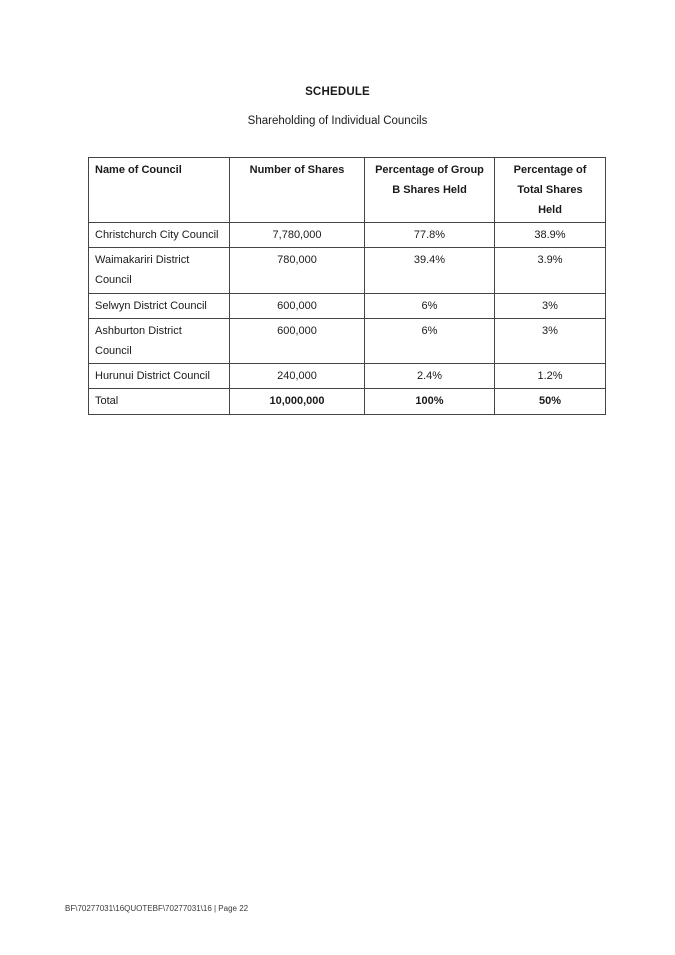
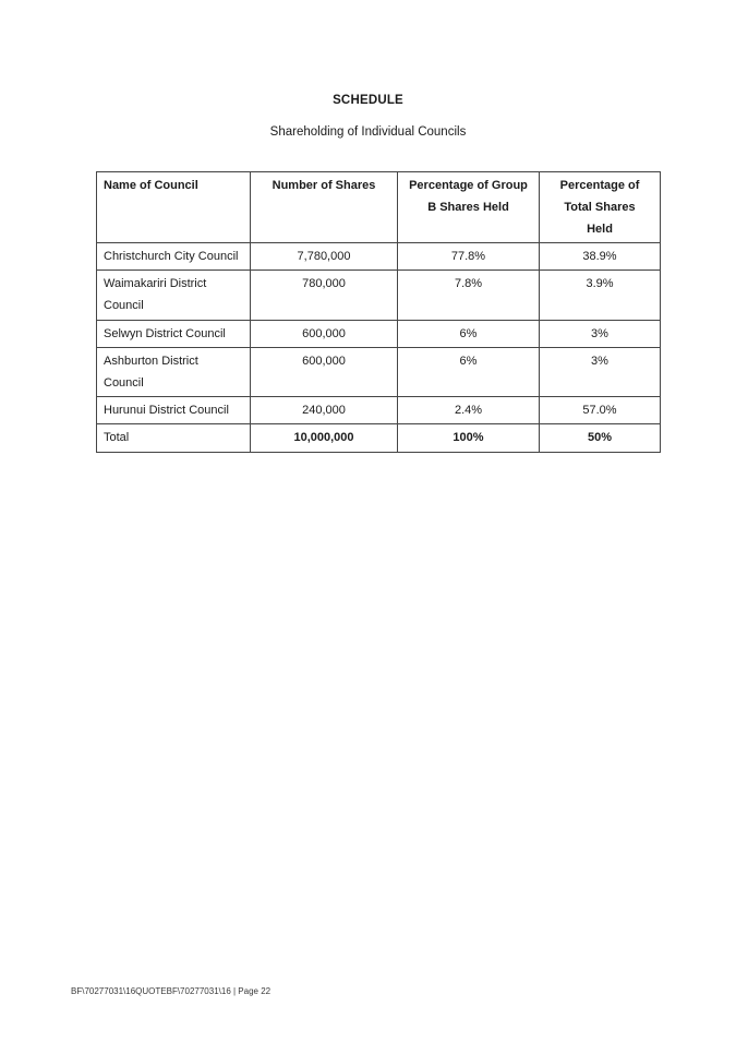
  SCHEDULE
  Shareholding of Individual Councils
  Name of Council	Number of Shares	Percentage of Group B Shares Held	Percentage of Total Shares Held
  Christchurch City Council	7,780,000	77.8%	38.9%
- Waimakariri District Council	780,000	39.4%	3.9%
+ Waimakariri District Council	780,000	7.8%	3.9%
  Selwyn District Council	600,000	6%	3%
  Ashburton District Council	600,000	6%	3%
- Hurunui District Council	240,000	2.4%	1.2%
+ Hurunui District Council	240,000	2.4%	57.0%
  Total	10,000,000	100%	50%
  BF\70277031\16QUOTEBF\70277031\16 | Page 22
